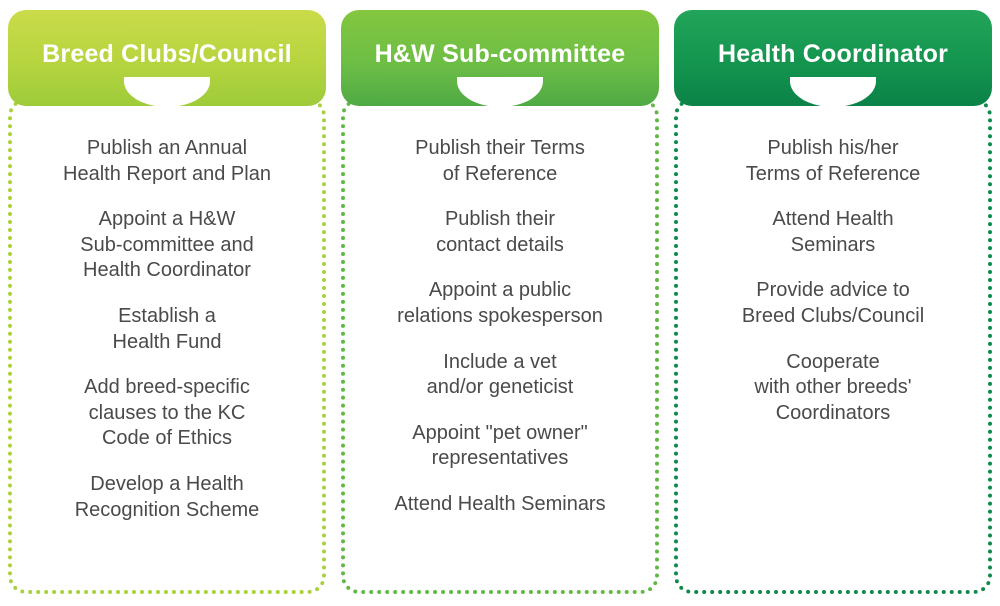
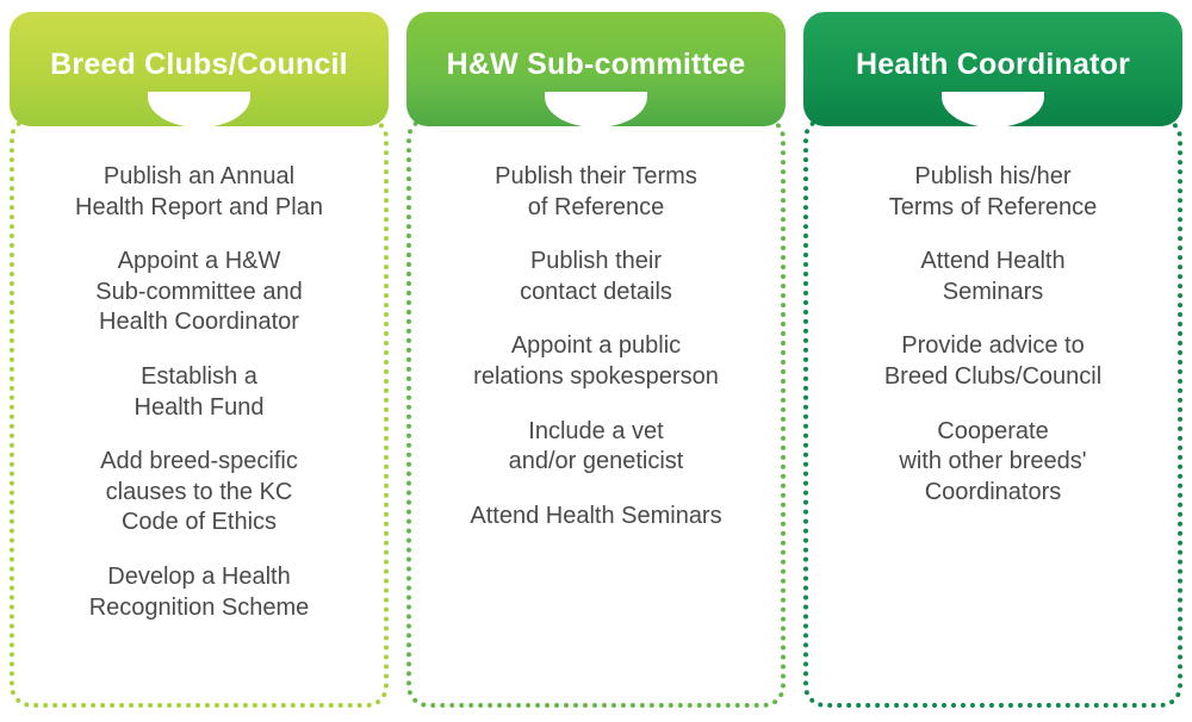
  Breed Clubs/Council
  Publish an Annual
  Health Report and Plan
  Appoint a H&W
  Sub-committee and
  Health Coordinator
  Establish a
  Health Fund
  Add breed-specific
  clauses to the KC
  Code of Ethics
  Develop a Health
  Recognition Scheme
  H&W Sub-committee
  Publish their Terms
  of Reference
  Publish their
  contact details
  Appoint a public
  relations spokesperson
  Include a vet
  and/or geneticist
- Appoint "pet owner"
- representatives
  Attend Health Seminars
  Health Coordinator
  Publish his/her
  Terms of Reference
  Attend Health
  Seminars
  Provide advice to
  Breed Clubs/Council
  Cooperate
  with other breeds'
  Coordinators
